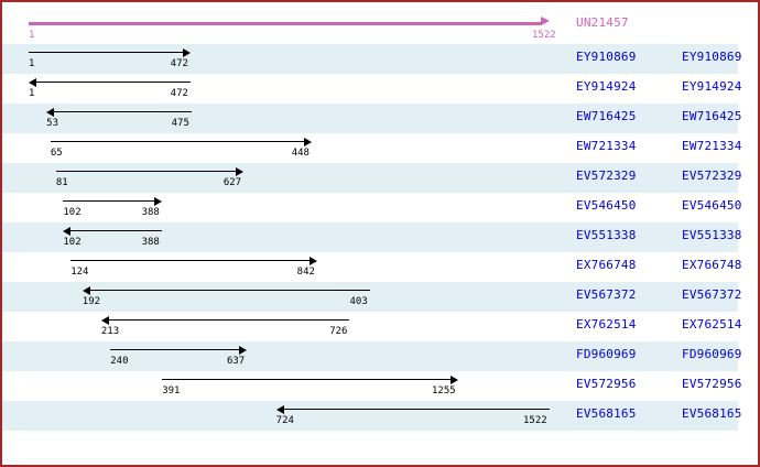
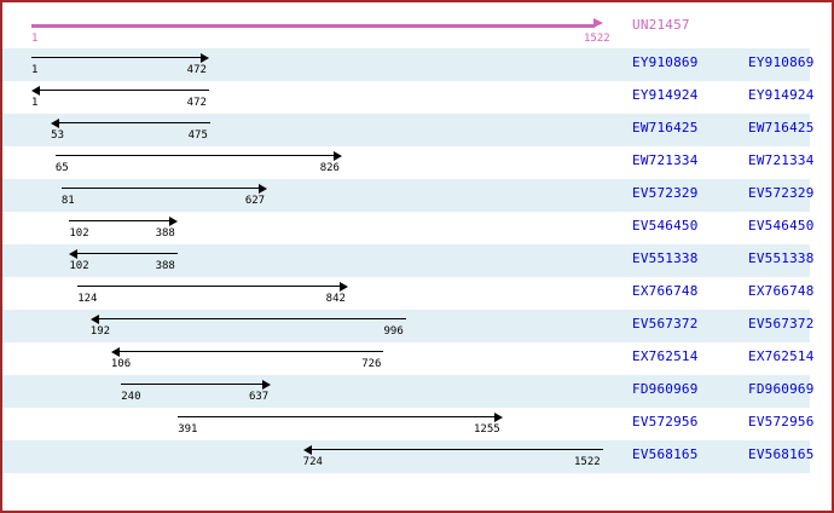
  1
  1522
  UN21457
  1
  472
  EY910869
  EY910869
  1
  472
  EY914924
  EY914924
  53
  475
  EW716425
  EW716425
  65
- 448
+ 826
  EW721334
  EW721334
  81
  627
  EV572329
  EV572329
  102
  388
  EV546450
  EV546450
  102
  388
  EV551338
  EV551338
  124
  842
  EX766748
  EX766748
  192
- 403
+ 996
  EV567372
  EV567372
- 213
+ 106
  726
  EX762514
  EX762514
  240
  637
  FD960969
  FD960969
  391
  1255
  EV572956
  EV572956
  724
  1522
  EV568165
  EV568165
